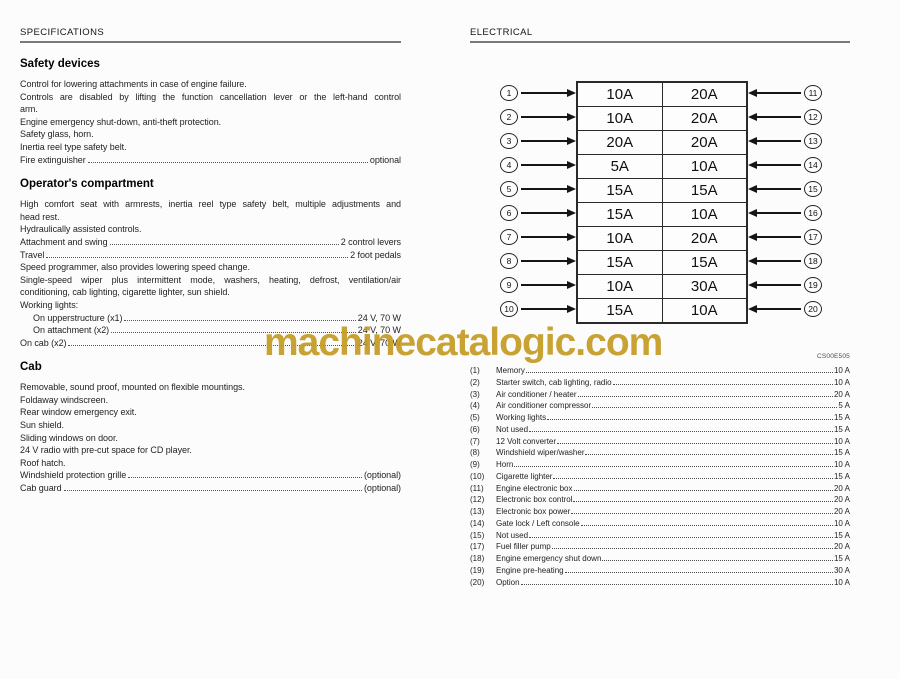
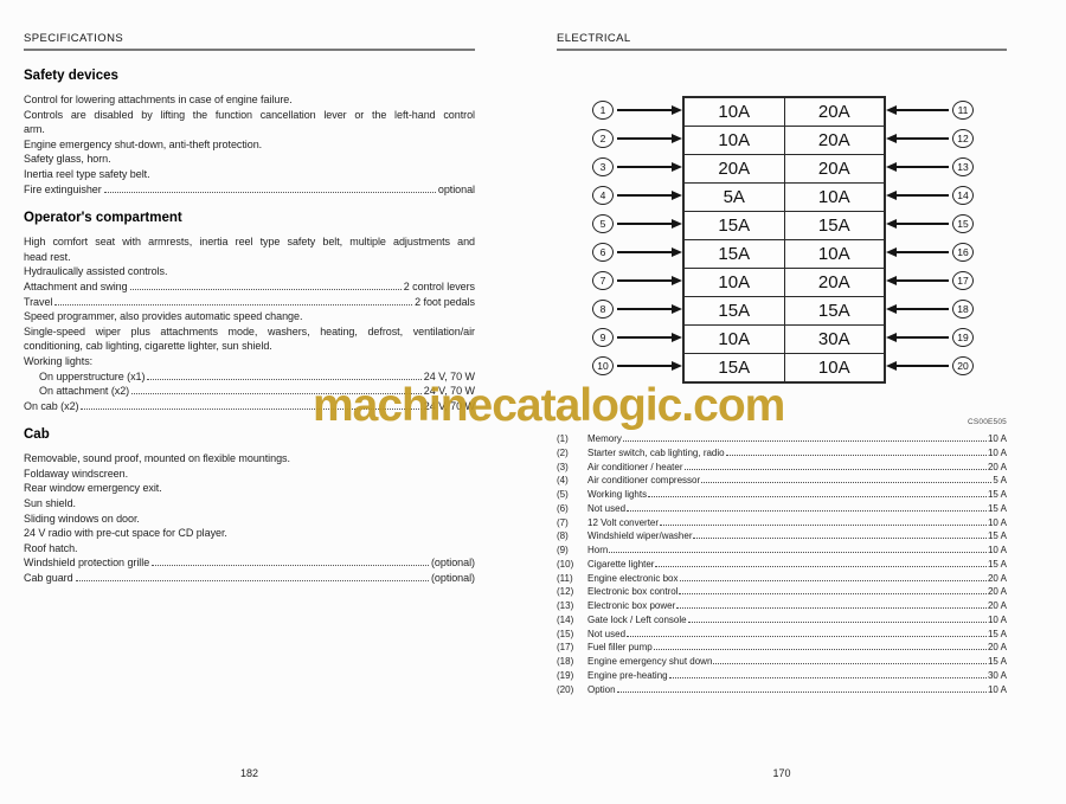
  SPECIFICATIONS
  Safety devices
  Control for lowering attachments in case of engine failure.
  Controls are disabled by lifting the function cancellation lever or the left-hand control
  arm.
  Engine emergency shut-down, anti-theft protection.
  Safety glass, horn.
  Inertia reel type safety belt.
  Fire extinguisher
  optional
  Operator's compartment
  High comfort seat with armrests, inertia reel type safety belt, multiple adjustments and
  head rest.
  Hydraulically assisted controls.
  Attachment and swing
  2 control levers
  Travel
  2 foot pedals
- Speed programmer, also provides lowering speed change.
+ Speed programmer, also provides automatic speed change.
- Single-speed wiper plus intermittent mode, washers, heating, defrost, ventilation/air
+ Single-speed wiper plus attachments mode, washers, heating, defrost, ventilation/air
  conditioning, cab lighting, cigarette lighter, sun shield.
  Working lights:
  On upperstructure (x1)
  24 V, 70 W
  On attachment (x2)
  24 V, 70 W
  On cab (x2)
  24 V, 70 W
  Cab
  Removable, sound proof, mounted on flexible mountings.
  Foldaway windscreen.
  Rear window emergency exit.
  Sun shield.
  Sliding windows on door.
  24 V radio with pre-cut space for CD player.
  Roof hatch.
  Windshield protection grille
  (optional)
  Cab guard
  (optional)
+ 182
  ELECTRICAL
  1
  2
  3
  4
  5
  6
  7
  8
  9
  10
  10A
  20A
  10A
  20A
  20A
  20A
  5A
  10A
  15A
  15A
  15A
  10A
  10A
  20A
  15A
  15A
  10A
  30A
  15A
  10A
  11
  12
  13
  14
  15
  16
  17
  18
  19
  20
  (1)
  Memory
  10 A
  (2)
  Starter switch, cab lighting, radio
  10 A
  (3)
  Air conditioner / heater
  20 A
  (4)
  Air conditioner compressor
  5 A
  (5)
  Working lights
  15 A
  (6)
  Not used
  15 A
  (7)
  12 Volt converter
  10 A
  (8)
  Windshield wiper/washer
  15 A
  (9)
  Horn
  10 A
  (10)
  Cigarette lighter
  15 A
  (11)
  Engine electronic box
  20 A
  (12)
  Electronic box control
  20 A
  (13)
  Electronic box power
  20 A
  (14)
  Gate lock / Left console
  10 A
  (15)
  Not used
  15 A
  (17)
  Fuel filler pump
  20 A
  (18)
  Engine emergency shut down
  15 A
  (19)
  Engine pre-heating
  30 A
  (20)
  Option
  10 A
+ 170
  machinecatalogic.com
